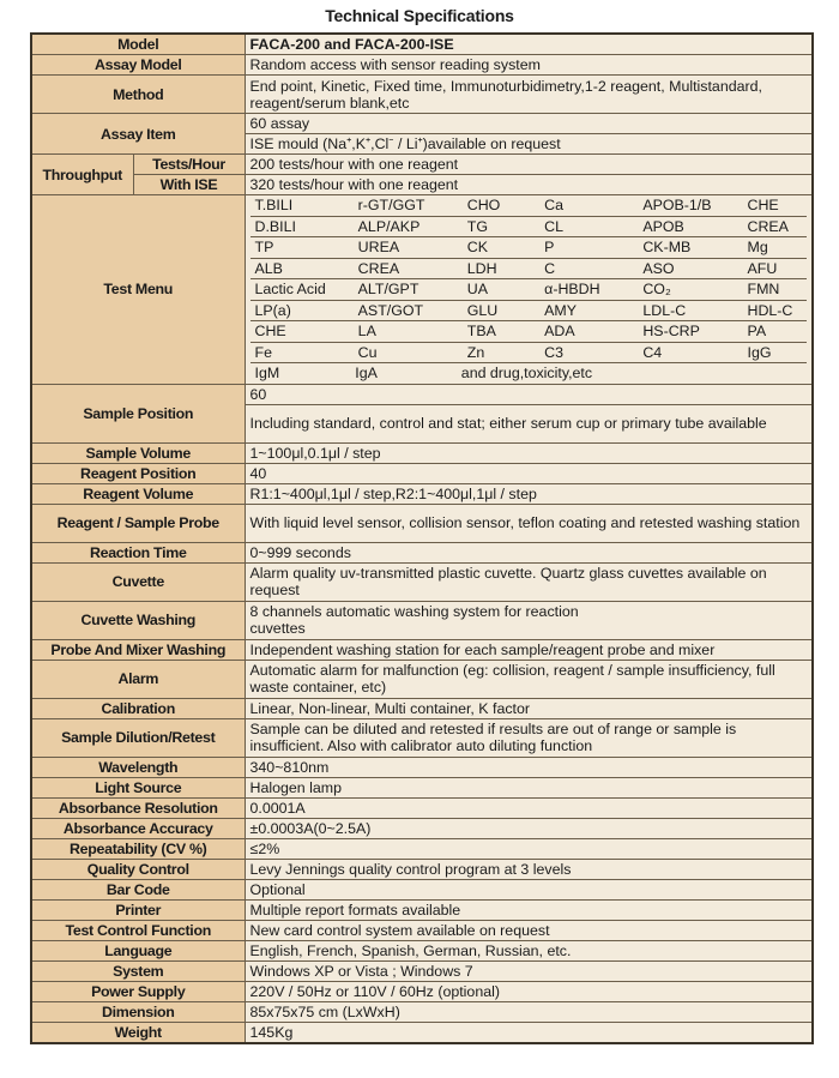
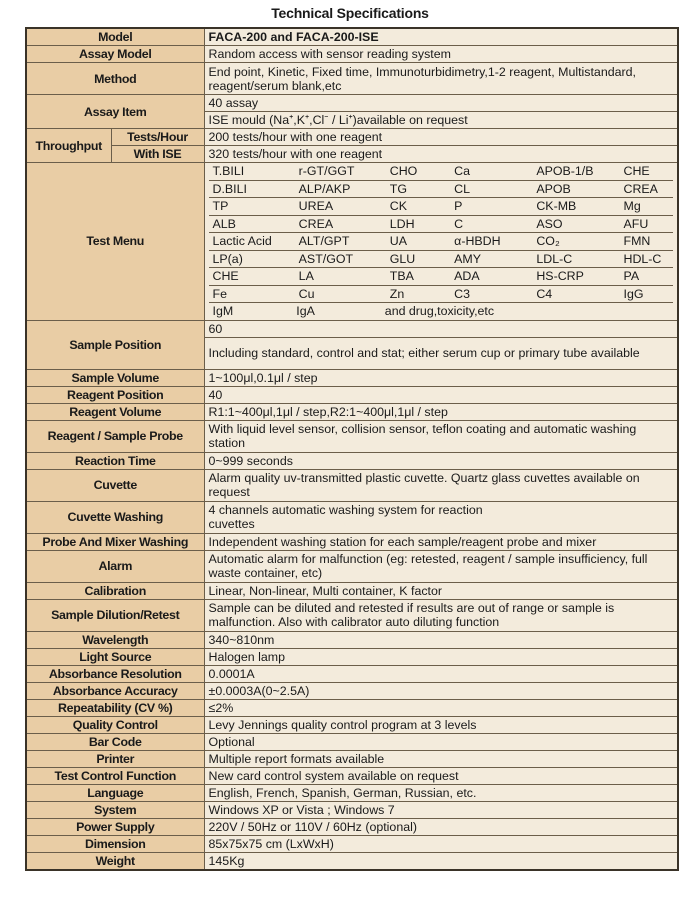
  Technical Specifications
  Model	FACA-200 and FACA-200-ISE
  Assay Model	Random access with sensor reading system
  Method	End point, Kinetic, Fixed time, Immunoturbidimetry,1-2 reagent, Multistandard, reagent/serum blank,etc
- Assay Item	60 assay
+ Assay Item	40 assay
  ISE mould (Na⁺,K⁺,Cl⁻ / Li⁺)available on request
  Throughput	Tests/Hour	200 tests/hour with one reagent
  With ISE	320 tests/hour with one reagent
  Test Menu	T.BILI r-GT/GGT CHO Ca APOB-1/B CHE D.BILI ALP/AKP TG CL APOB CREA TP UREA CK P CK-MB Mg ALB CREA LDH C ASO AFU Lactic Acid ALT/GPT UA α-HBDH CO₂ FMN LP(a) AST/GOT GLU AMY LDL-C HDL-C CHE LA TBA ADA HS-CRP PA Fe Cu Zn C3 C4 IgG IgM IgA and drug,toxicity,etc
  Sample Position	60
  Including standard, control and stat; either serum cup or primary tube available
  Sample Volume	1~100μl,0.1μl / step
  Reagent Position	40
  Reagent Volume	R1:1~400μl,1μl / step,R2:1~400μl,1μl / step
- Reagent / Sample Probe	With liquid level sensor, collision sensor, teflon coating and retested washing station
+ Reagent / Sample Probe	With liquid level sensor, collision sensor, teflon coating and automatic washing station
  Reaction Time	0~999 seconds
  Cuvette	Alarm quality uv-transmitted plastic cuvette. Quartz glass cuvettes available on request
- Cuvette Washing	8 channels automatic washing system for reaction cuvettes
+ Cuvette Washing	4 channels automatic washing system for reaction cuvettes
  Probe And Mixer Washing	Independent washing station for each sample/reagent probe and mixer
- Alarm	Automatic alarm for malfunction (eg: collision, reagent / sample insufficiency, full waste container, etc)
+ Alarm	Automatic alarm for malfunction (eg: retested, reagent / sample insufficiency, full waste container, etc)
  Calibration	Linear, Non-linear, Multi container, K factor
- Sample Dilution/Retest	Sample can be diluted and retested if results are out of range or sample is insufficient. Also with calibrator auto diluting function
+ Sample Dilution/Retest	Sample can be diluted and retested if results are out of range or sample is malfunction. Also with calibrator auto diluting function
  Wavelength	340~810nm
  Light Source	Halogen lamp
  Absorbance Resolution	0.0001A
  Absorbance Accuracy	±0.0003A(0~2.5A)
  Repeatability (CV %)	≤2%
  Quality Control	Levy Jennings quality control program at 3 levels
  Bar Code	Optional
  Printer	Multiple report formats available
  Test Control Function	New card control system available on request
  Language	English, French, Spanish, German, Russian, etc.
  System	Windows XP or Vista ; Windows 7
  Power Supply	220V / 50Hz or 110V / 60Hz (optional)
  Dimension	85x75x75 cm (LxWxH)
  Weight	145Kg
